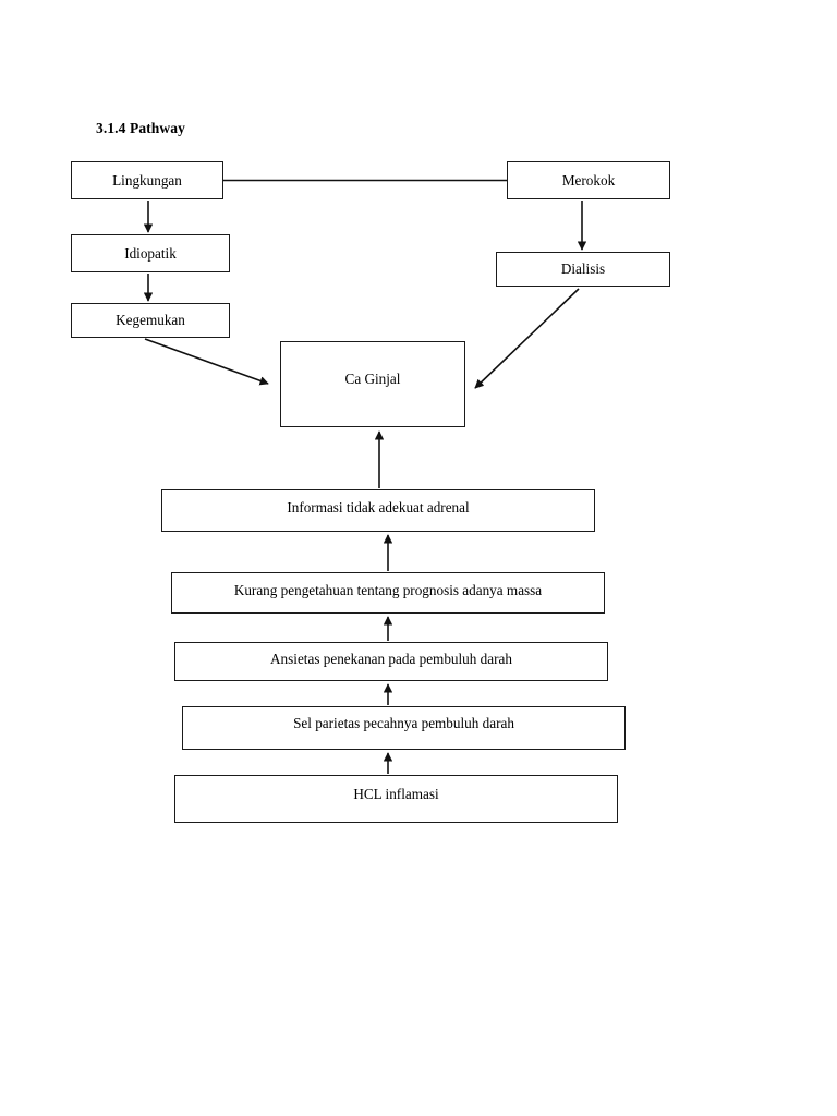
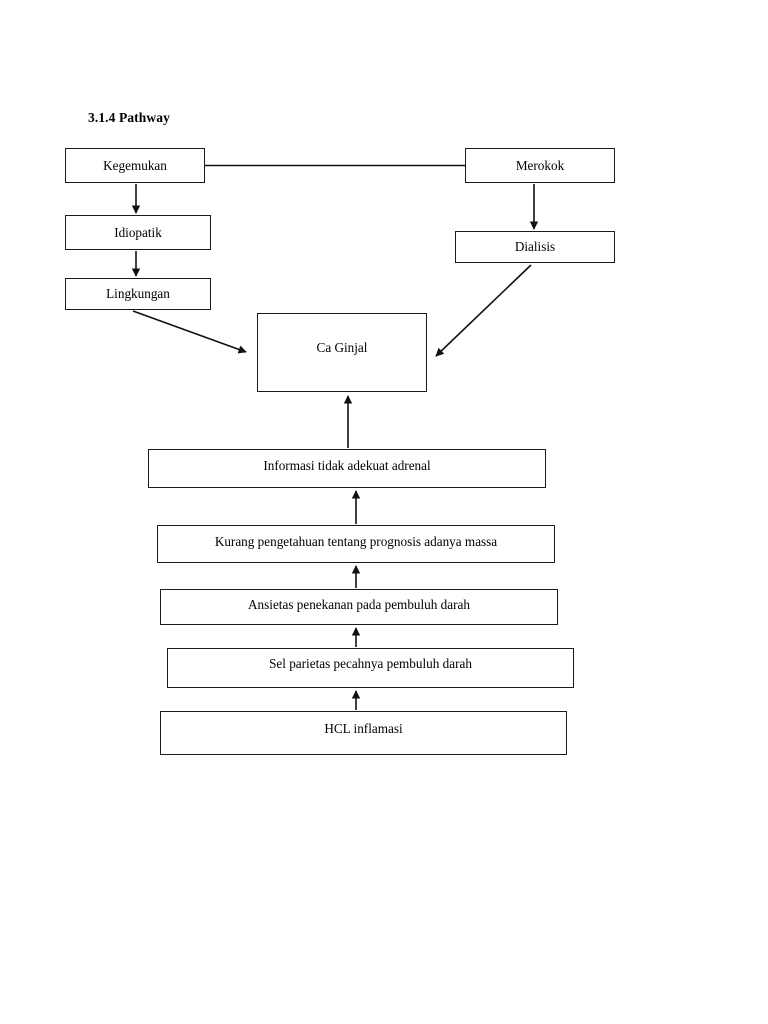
  3.1.4 Pathway
- Lingkungan
+ Kegemukan
  Merokok
  Idiopatik
  Dialisis
- Kegemukan
+ Lingkungan
  Ca Ginjal
  Informasi tidak adekuat adrenal
  Kurang pengetahuan tentang prognosis adanya massa
  Ansietas penekanan pada pembuluh darah
  Sel parietas pecahnya pembuluh darah
  HCL inflamasi
